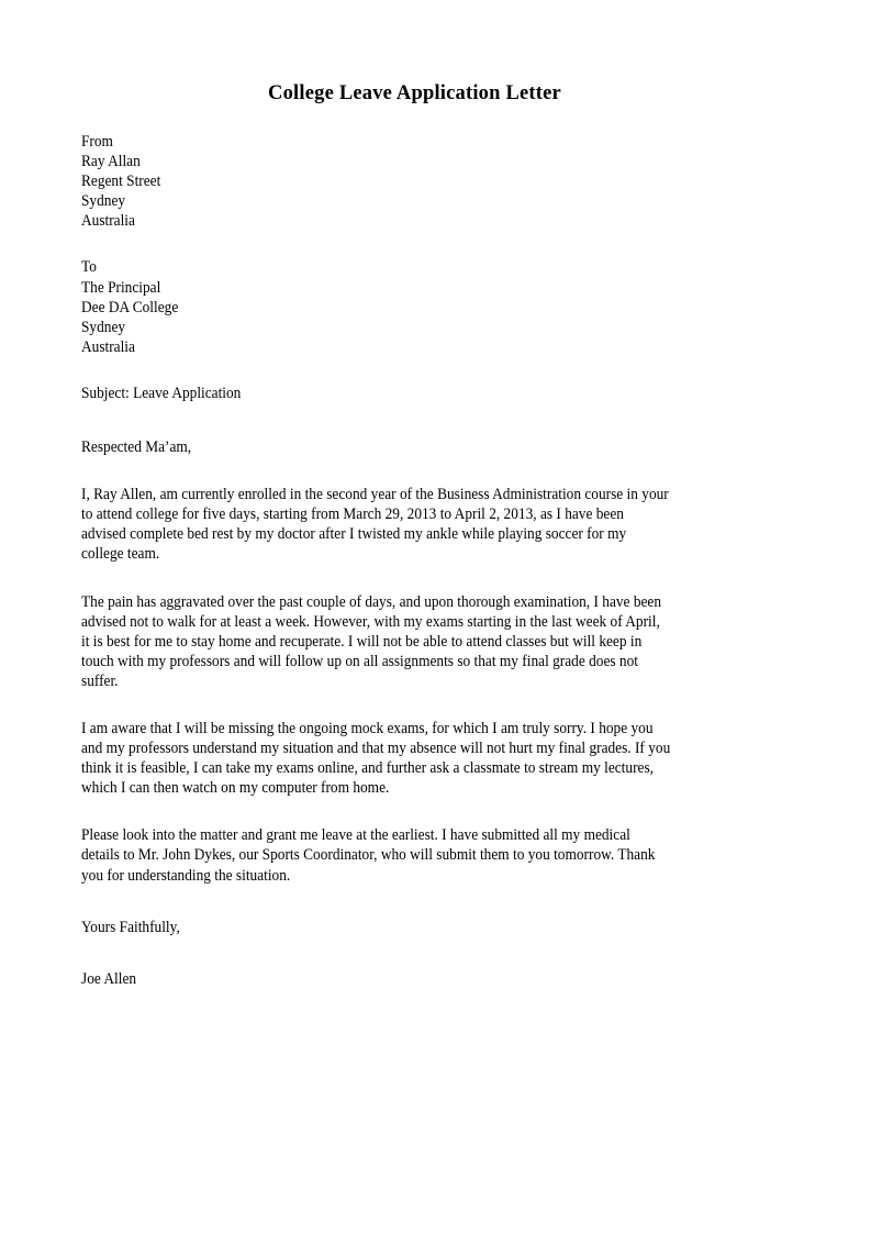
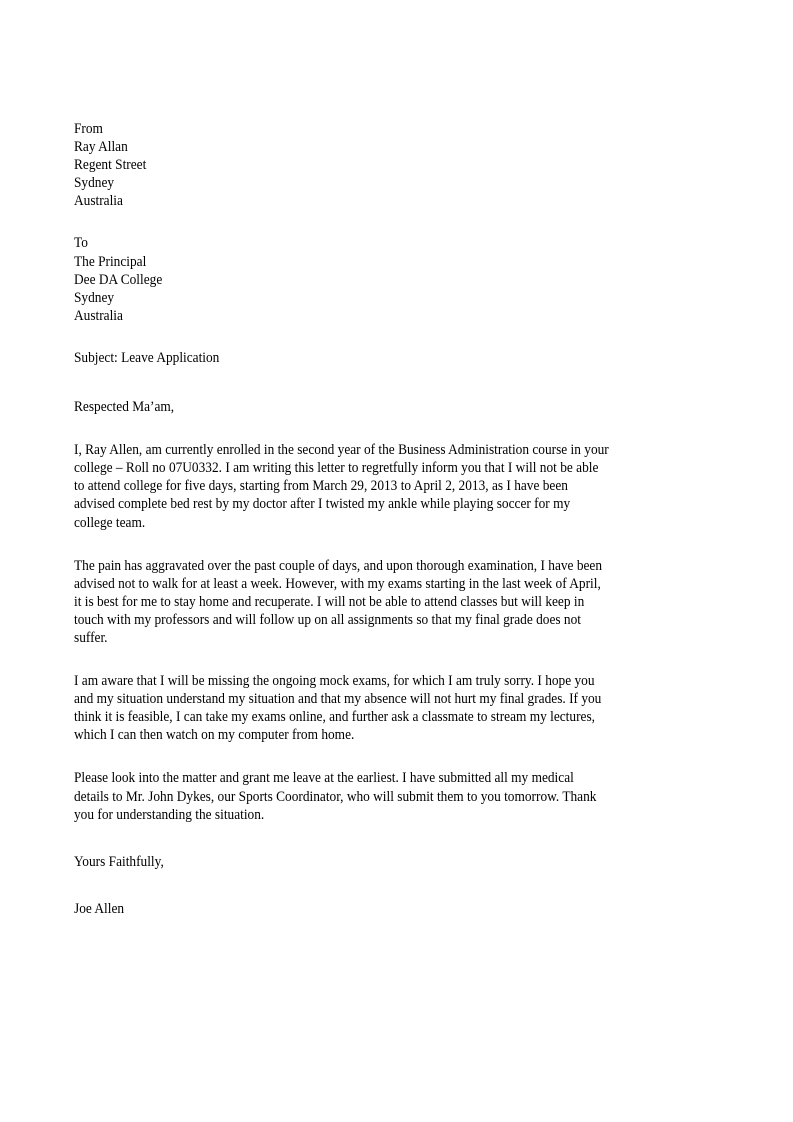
- College Leave Application Letter
  From
  Ray Allan
  Regent Street
  Sydney
  Australia
  To
  The Principal
  Dee DA College
  Sydney
  Australia
  Subject: Leave Application
  Respected Ma’am,
  I, Ray Allen, am currently enrolled in the second year of the Business Administration course in your
+ college – Roll no 07U0332. I am writing this letter to regretfully inform you that I will not be able
  to attend college for five days, starting from March 29, 2013 to April 2, 2013, as I have been
  advised complete bed rest by my doctor after I twisted my ankle while playing soccer for my
  college team.
  The pain has aggravated over the past couple of days, and upon thorough examination, I have been
  advised not to walk for at least a week. However, with my exams starting in the last week of April,
  it is best for me to stay home and recuperate. I will not be able to attend classes but will keep in
  touch with my professors and will follow up on all assignments so that my final grade does not
  suffer.
  I am aware that I will be missing the ongoing mock exams, for which I am truly sorry. I hope you
- and my professors understand my situation and that my absence will not hurt my final grades. If you
+ and my situation understand my situation and that my absence will not hurt my final grades. If you
  think it is feasible, I can take my exams online, and further ask a classmate to stream my lectures,
  which I can then watch on my computer from home.
  Please look into the matter and grant me leave at the earliest. I have submitted all my medical
  details to Mr. John Dykes, our Sports Coordinator, who will submit them to you tomorrow. Thank
  you for understanding the situation.
  Yours Faithfully,
  Joe Allen
